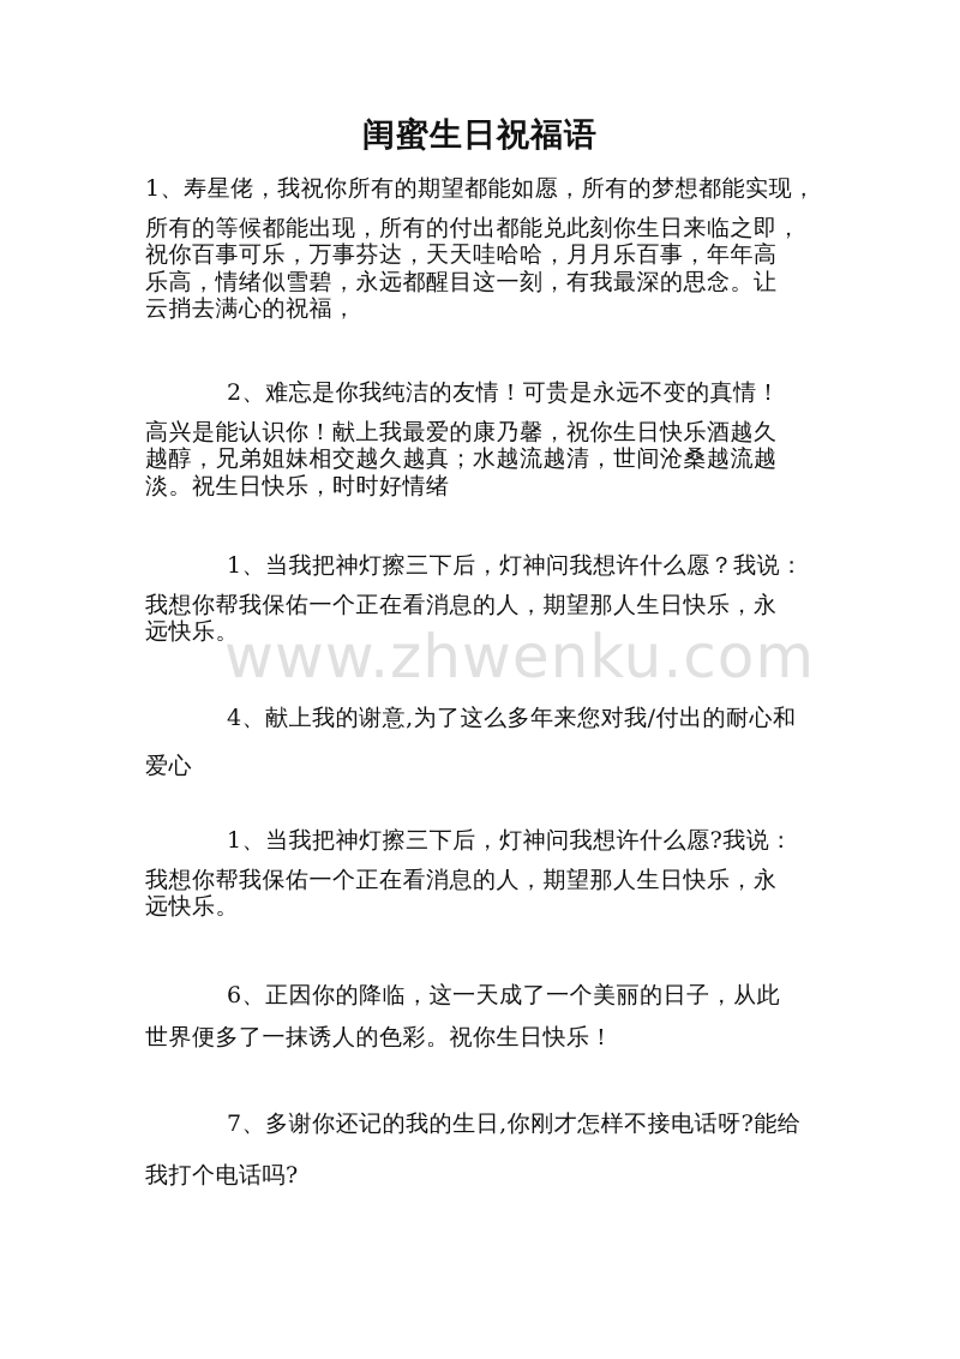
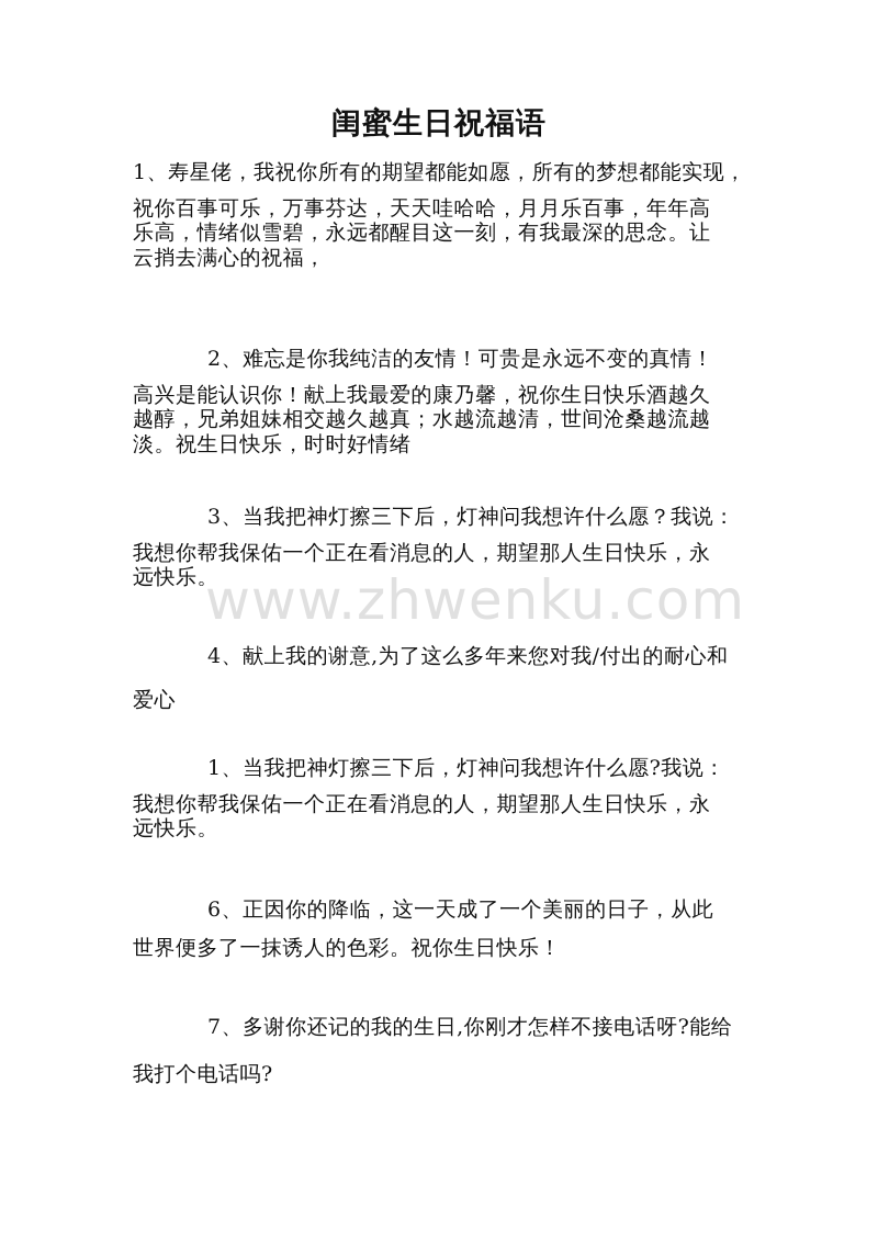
  闺蜜生日祝福语
  1、寿星佬，我祝你所有的期望都能如愿，所有的梦想都能实现，
- 所有的等候都能出现，所有的付出都能兑此刻你生日来临之即，
  祝你百事可乐，万事芬达，天天哇哈哈，月月乐百事，年年高
  乐高，情绪似雪碧，永远都醒目这一刻，有我最深的思念。让
  云捎去满心的祝福，
  2、难忘是你我纯洁的友情！可贵是永远不变的真情！
  高兴是能认识你！献上我最爱的康乃馨，祝你生日快乐酒越久
  越醇，兄弟姐妹相交越久越真；水越流越清，世间沧桑越流越
  淡。祝生日快乐，时时好情绪
- 1、当我把神灯擦三下后，灯神问我想许什么愿？我说：
+ 3、当我把神灯擦三下后，灯神问我想许什么愿？我说：
  我想你帮我保佑一个正在看消息的人，期望那人生日快乐，永
  远快乐。
  www.zhwenku.com
  4、献上我的谢意,为了这么多年来您对我/付出的耐心和
  爱心
  1、当我把神灯擦三下后，灯神问我想许什么愿?我说：
  我想你帮我保佑一个正在看消息的人，期望那人生日快乐，永
  远快乐。
  6、正因你的降临，这一天成了一个美丽的日子，从此
  世界便多了一抹诱人的色彩。祝你生日快乐！
  7、多谢你还记的我的生日,你刚才怎样不接电话呀?能给
  我打个电话吗?
